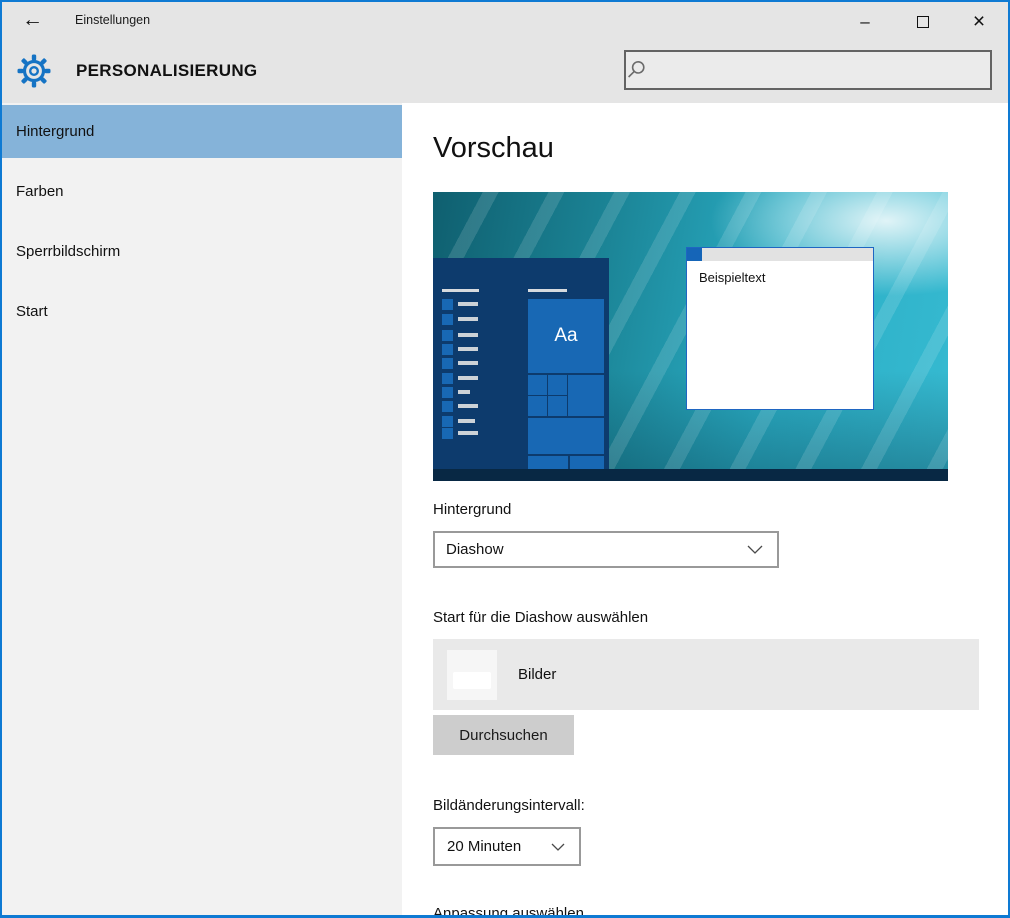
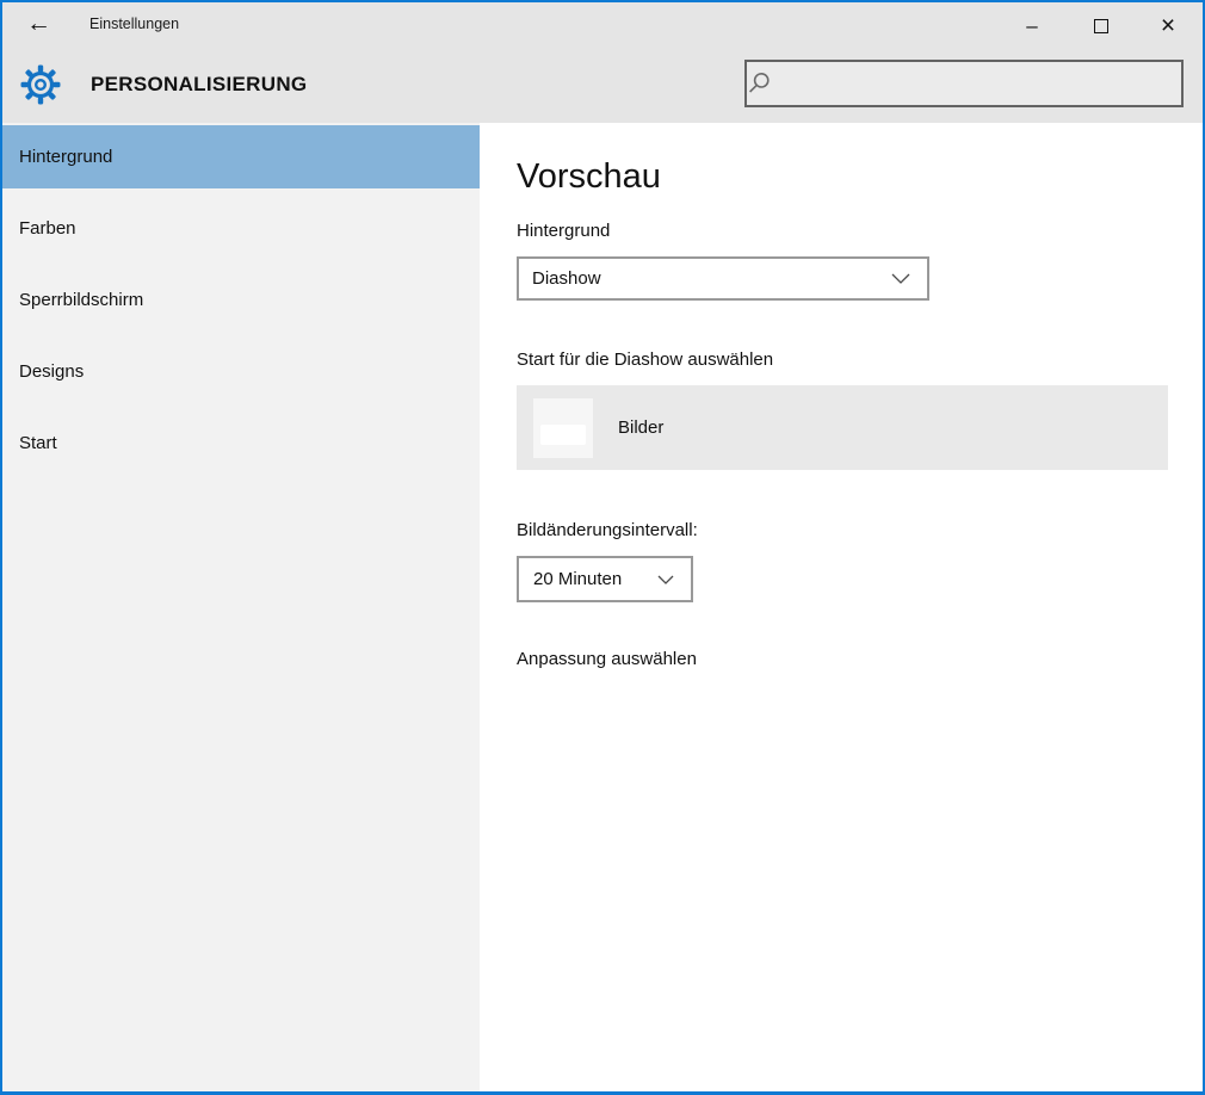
  ←
  Einstellungen
  –
  ×
  PERSONALISIERUNG
  Hintergrund
  Farben
  Sperrbildschirm
+ Designs
  Start
  Vorschau
- Aa
- Beispieltext
  Hintergrund
  Diashow
  Start für die Diashow auswählen
  Bilder
- Durchsuchen
  Bildänderungsintervall:
  20 Minuten
  Anpassung auswählen
